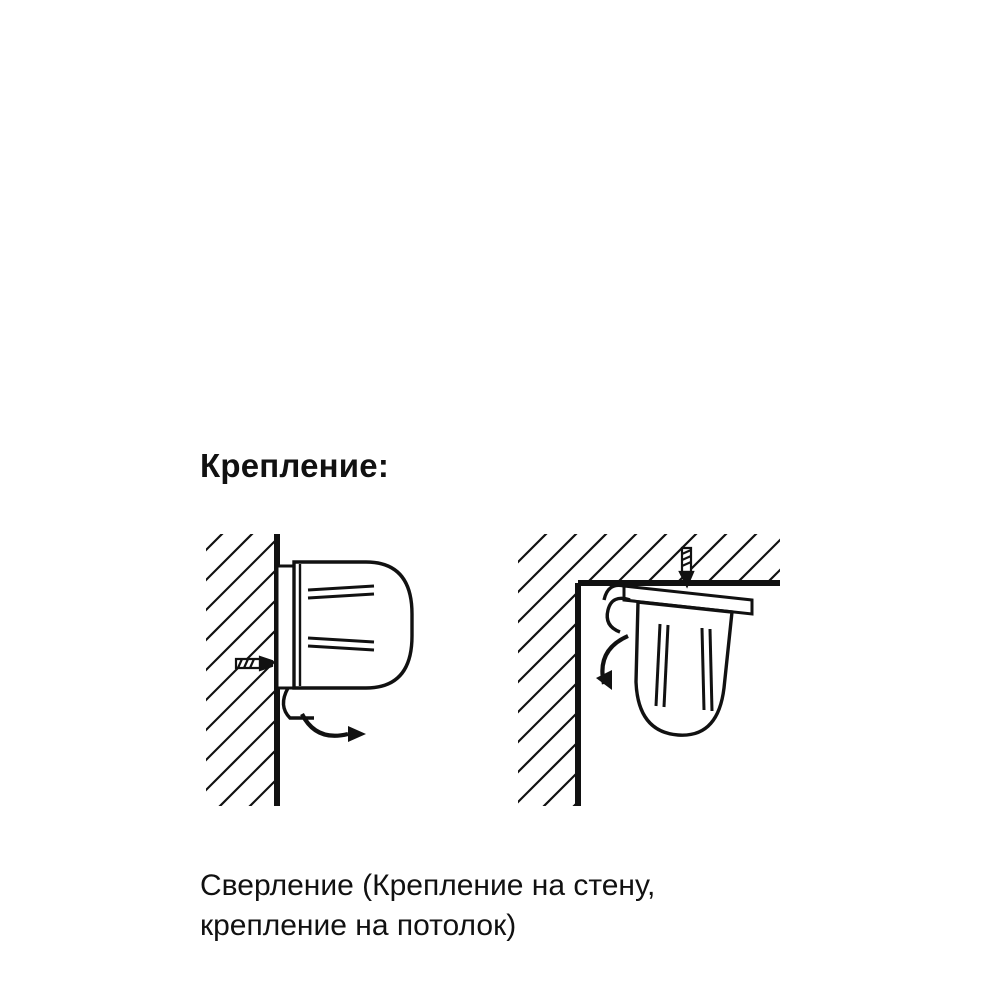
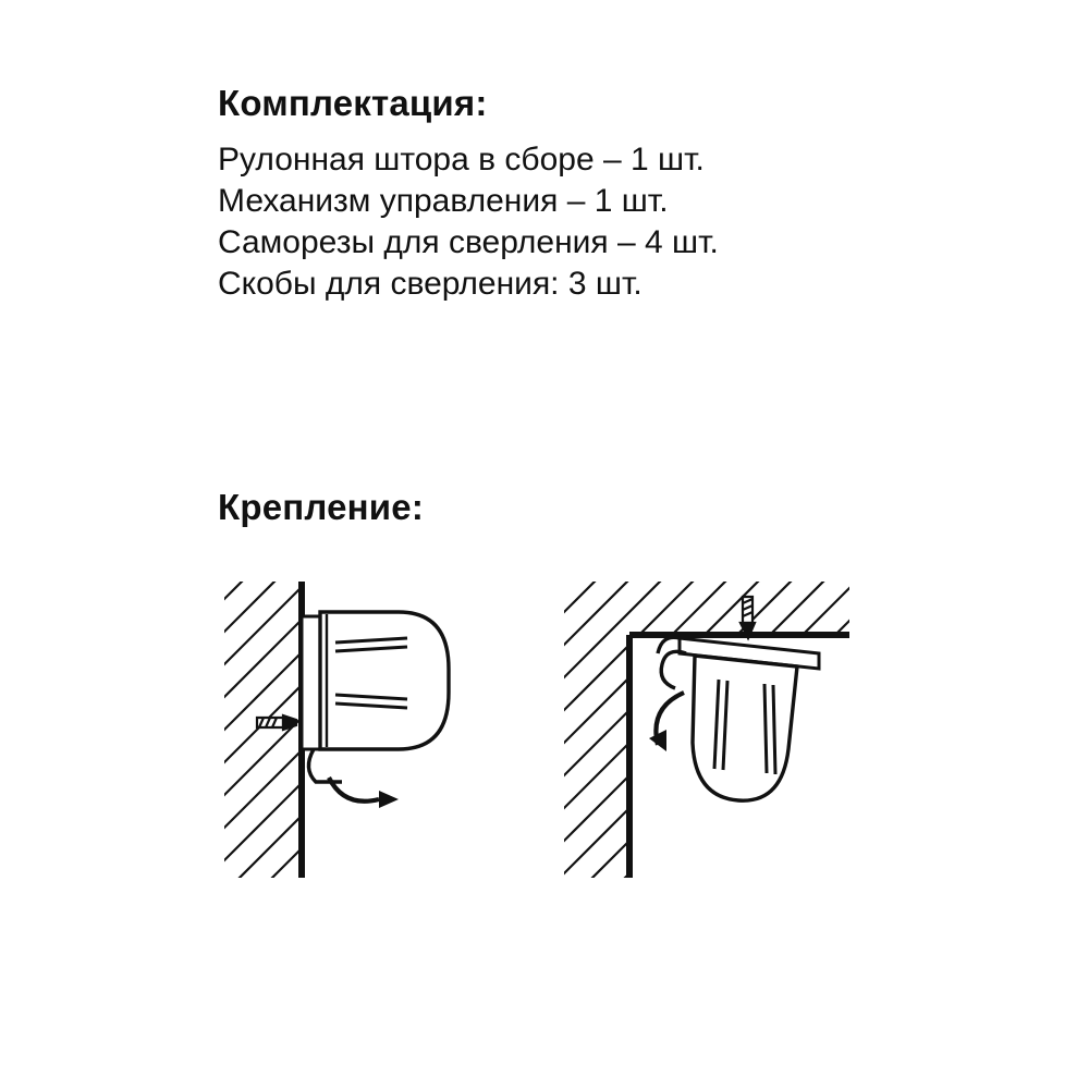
+ Комплектация:
+ Рулонная штора в сборе – 1 шт.
+ Механизм управления – 1 шт.
+ Саморезы для сверления – 4 шт.
+ Скобы для сверления: 3 шт.
  Крепление:
- Сверление (Крепление на стену,
- крепление на потолок)
